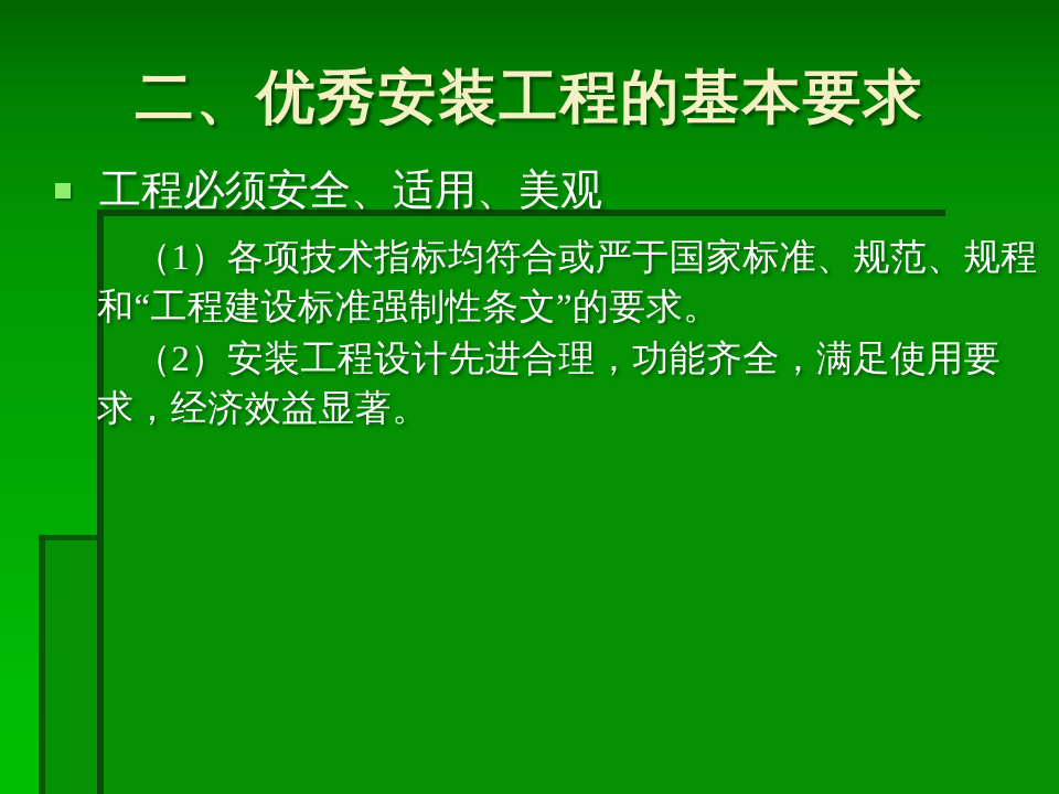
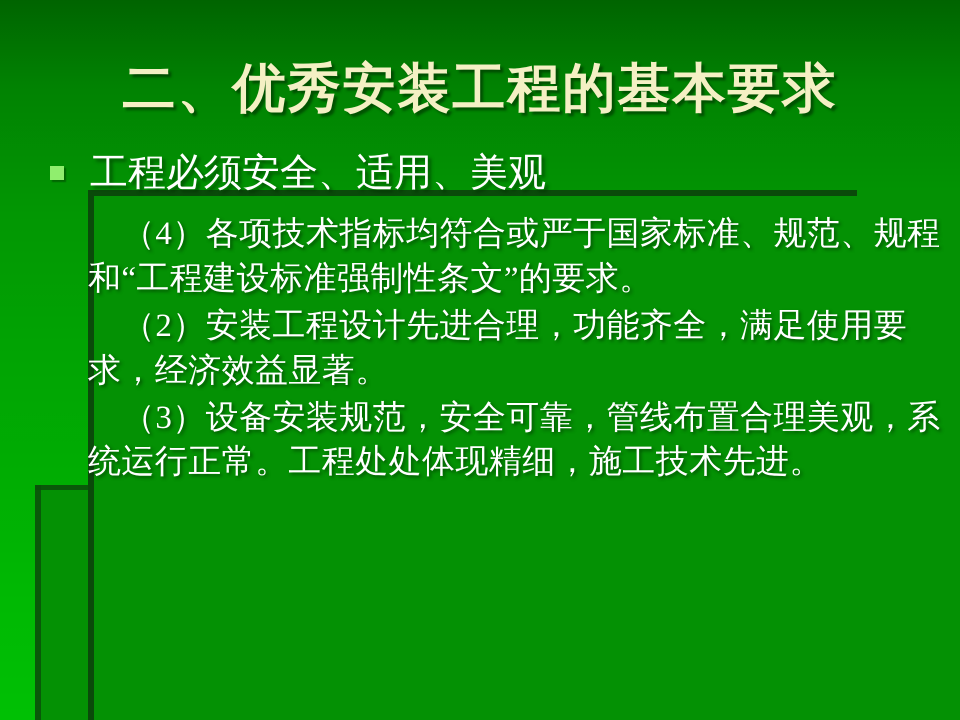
  二、优秀安装工程的基本要求
  工程必须安全、适用、美观
- （1）各项技术指标均符合或严于国家标准、规范、规程和“工程建设标准强制性条文”的要求。
+ （4）各项技术指标均符合或严于国家标准、规范、规程和“工程建设标准强制性条文”的要求。
  （2）安装工程设计先进合理，功能齐全，满足使用要求，经济效益显著。
+ （3）设备安装规范，安全可靠，管线布置合理美观，系统运行正常。工程处处体现精细，施工技术先进。
